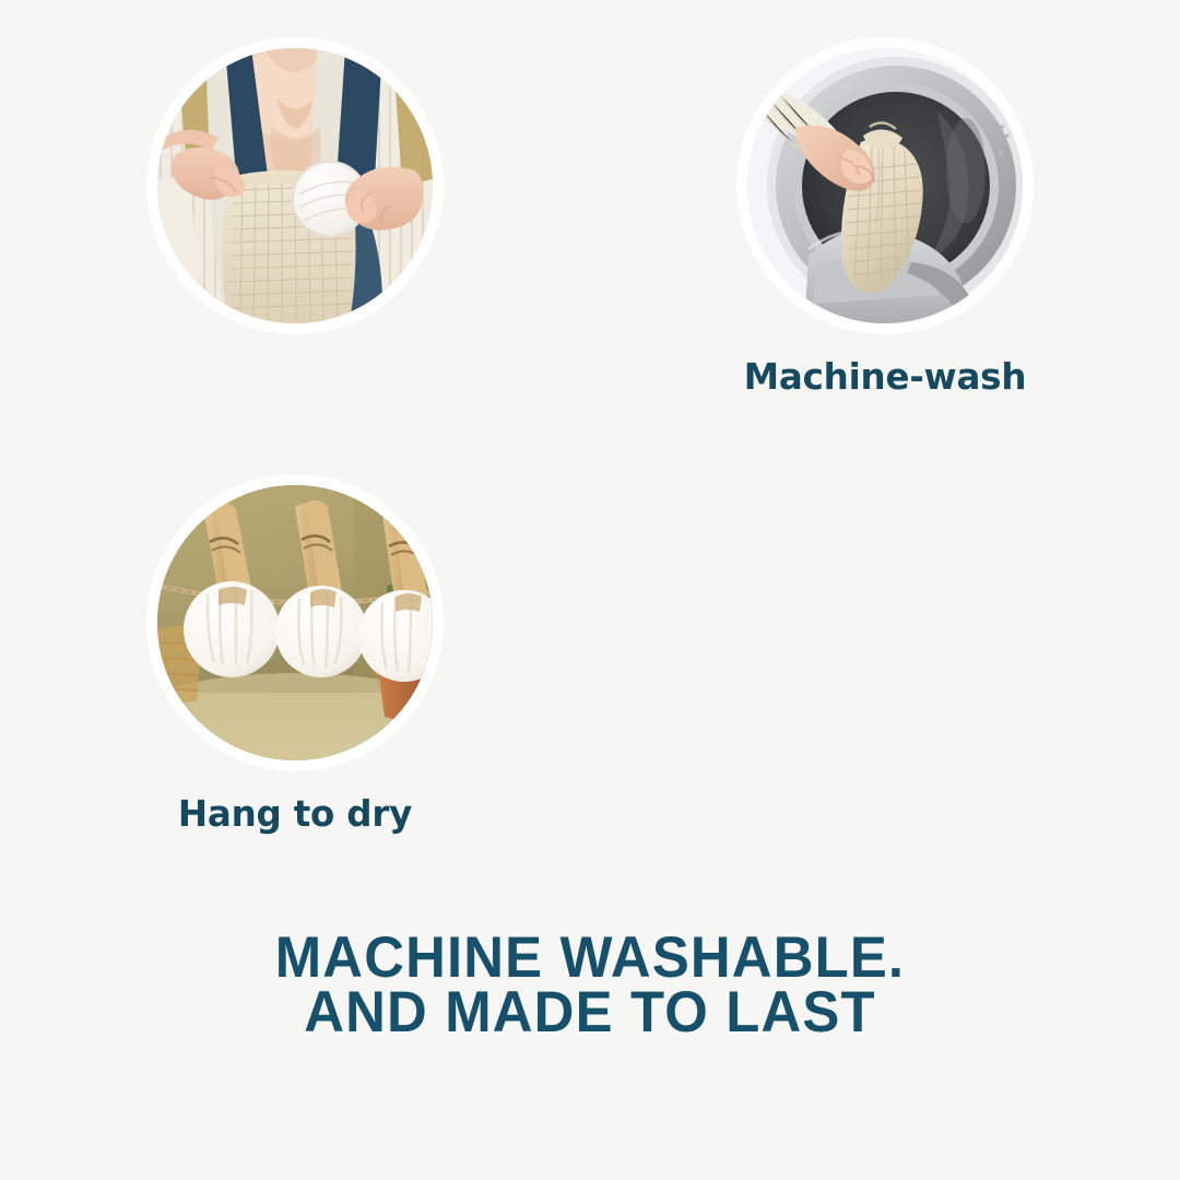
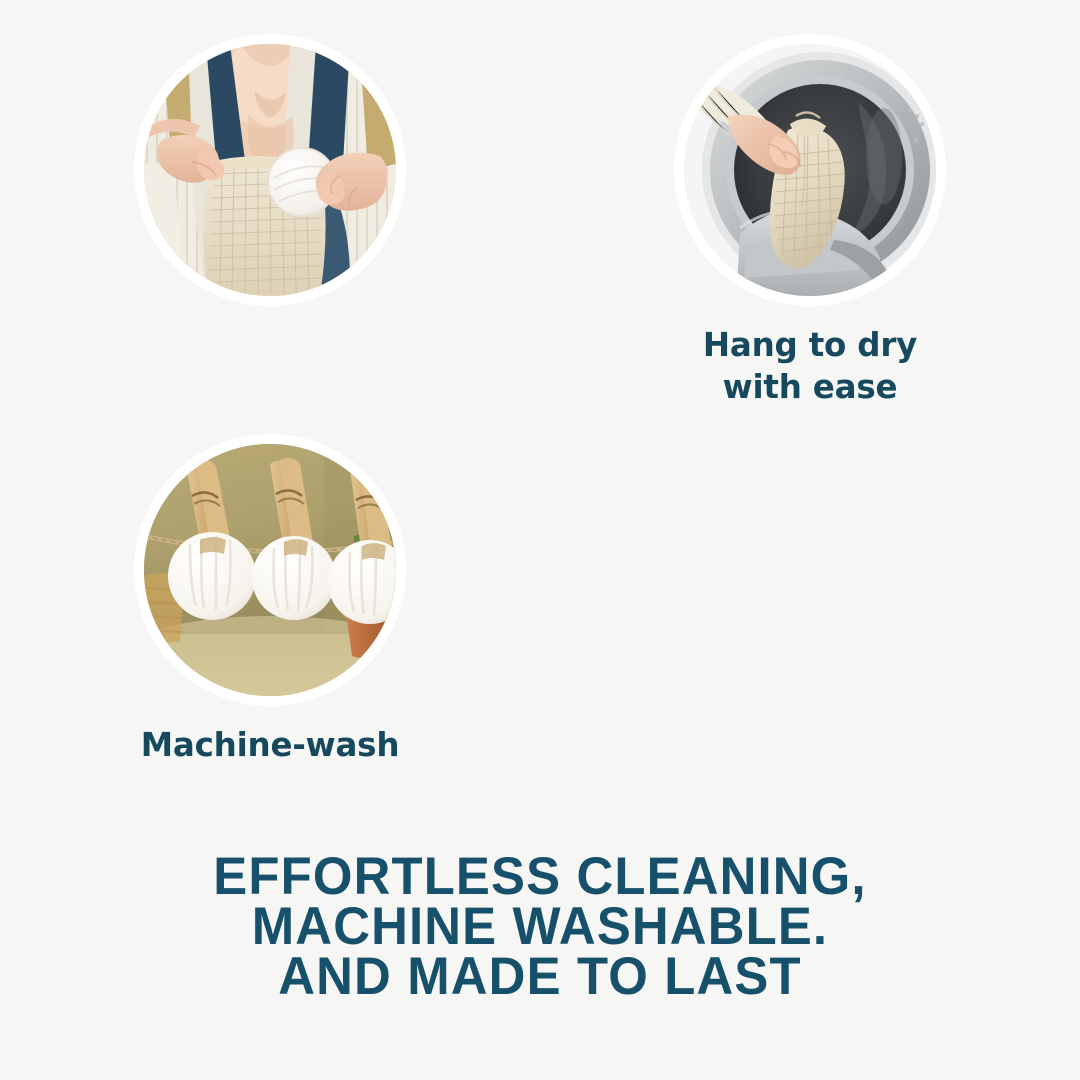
- Machine-wash
+ Hang to dry
+ with ease
- Hang to dry
+ Machine-wash
+ EFFORTLESS CLEANING,
  MACHINE WASHABLE.
  AND MADE TO LAST
